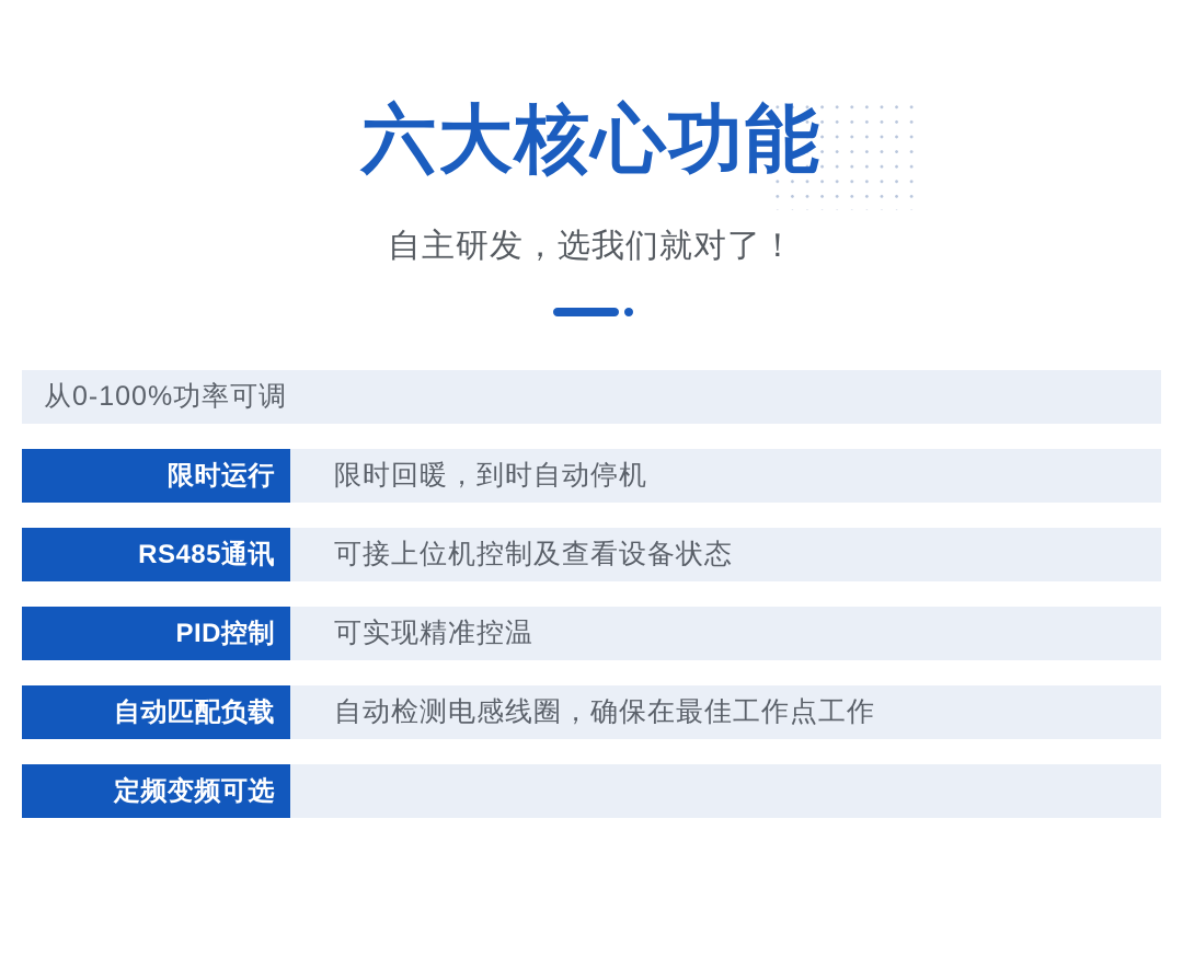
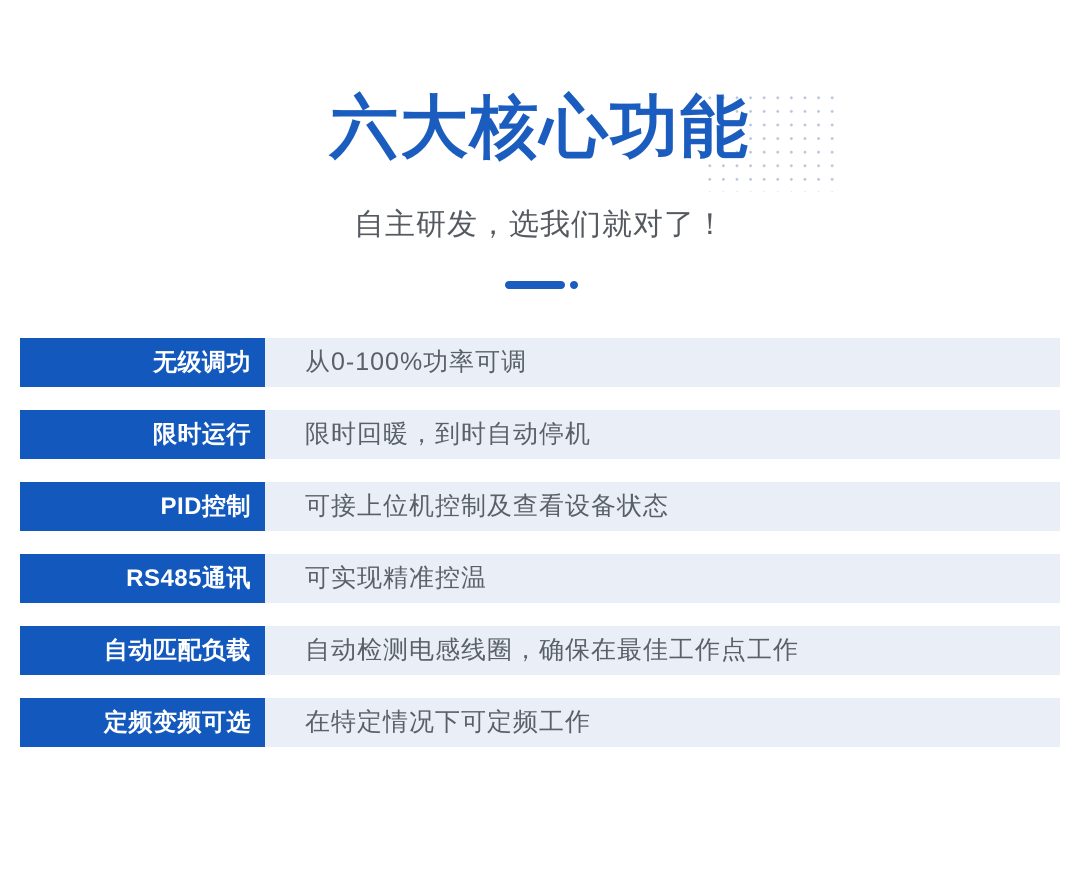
  六大核心功能
  自主研发，选我们就对了！
+ 无级调功
  从0-100%功率可调
  限时运行
  限时回暖，到时自动停机
- RS485通讯
+ PID控制
  可接上位机控制及查看设备状态
- PID控制
+ RS485通讯
  可实现精准控温
  自动匹配负载
  自动检测电感线圈，确保在最佳工作点工作
  定频变频可选
+ 在特定情况下可定频工作
